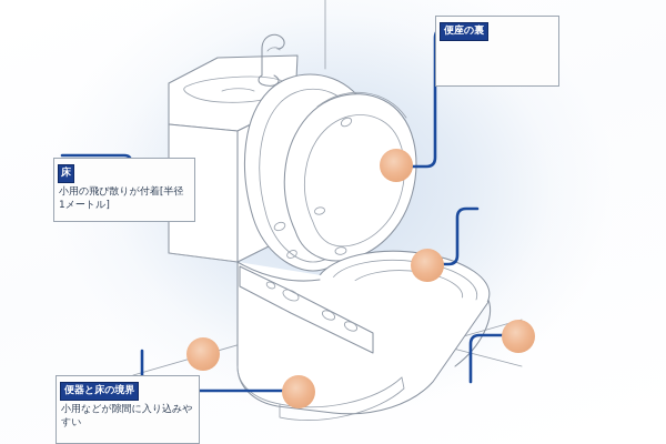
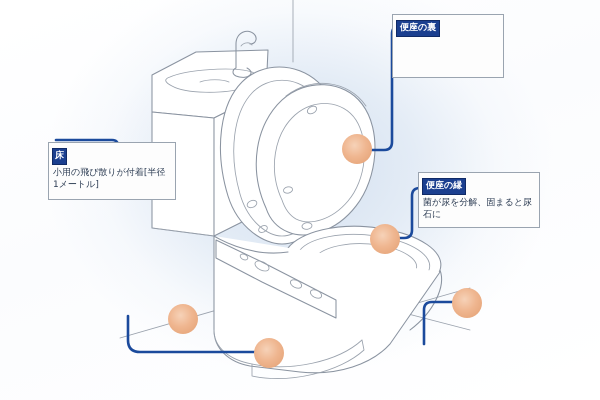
  便座の裏
+ 便座の縁
+ 菌が尿を分解、固まると尿石に
  床
  小用の飛び散りが付着[半径1メートル]
- 便器と床の境界
- 小用などが隙間に入り込みやすい
